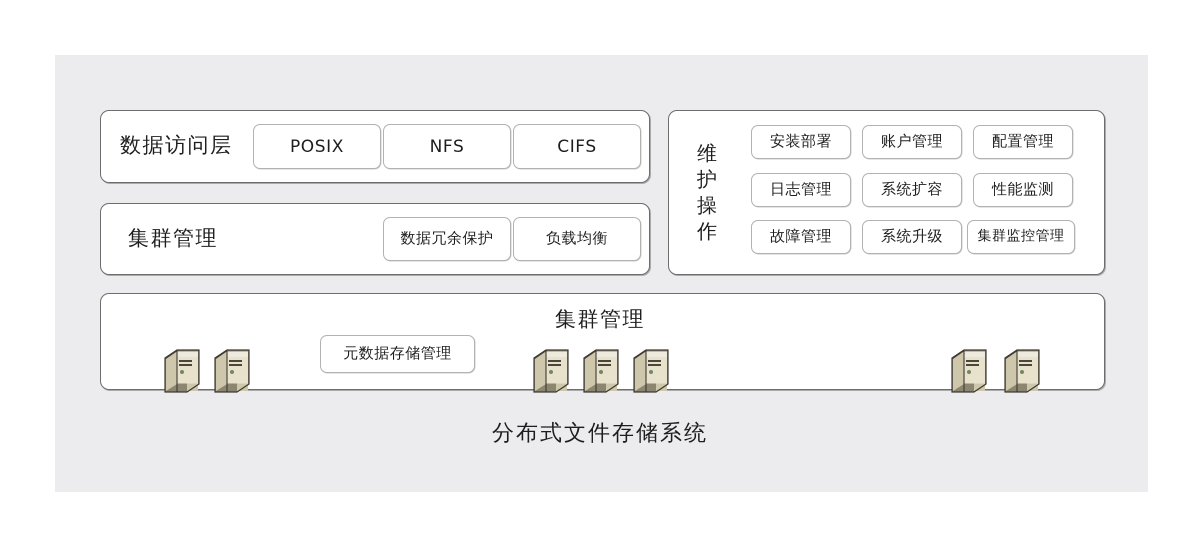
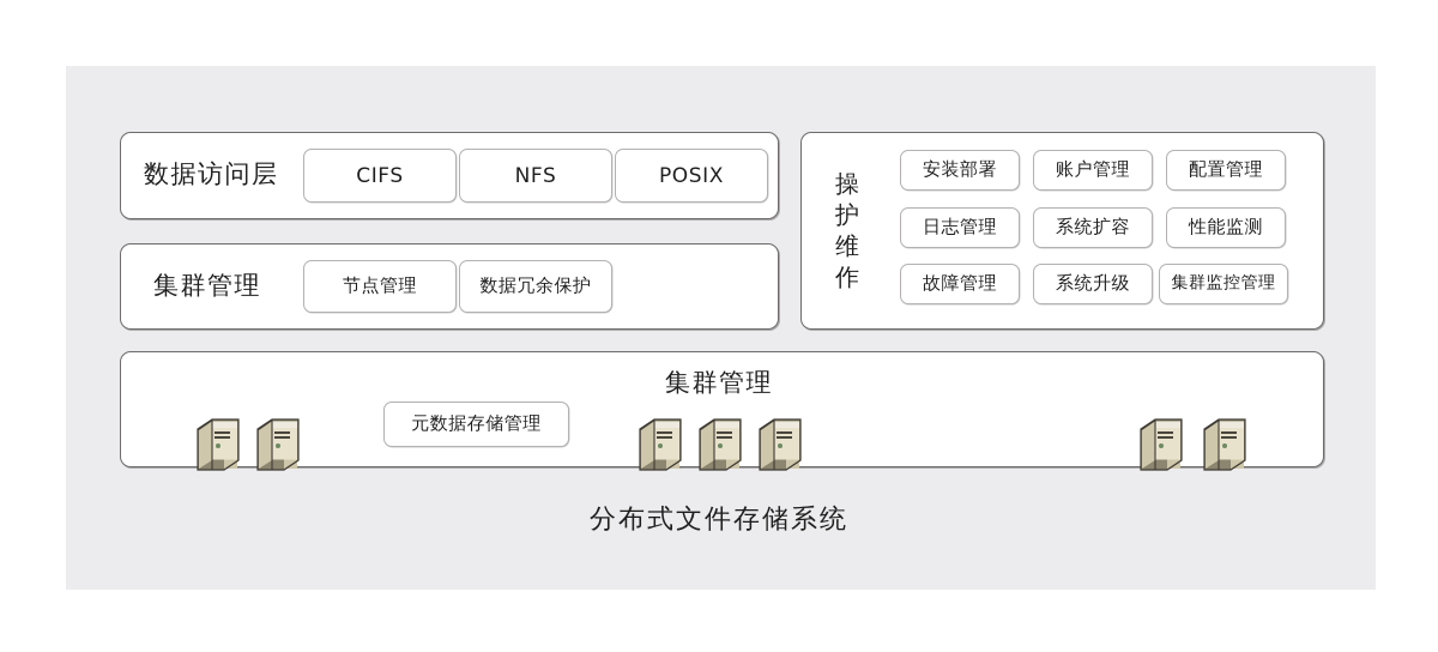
  数据访问层
- POSIX
+ CIFS
  NFS
- CIFS
+ POSIX
  集群管理
+ 节点管理
  数据冗余保护
- 负载均衡
- 维
+ 操
  护
- 操
+ 维
  作
  安装部署
  账户管理
  配置管理
  日志管理
  系统扩容
  性能监测
  故障管理
  系统升级
  集群监控管理
  集群管理
  元数据存储管理
  分布式文件存储系统
